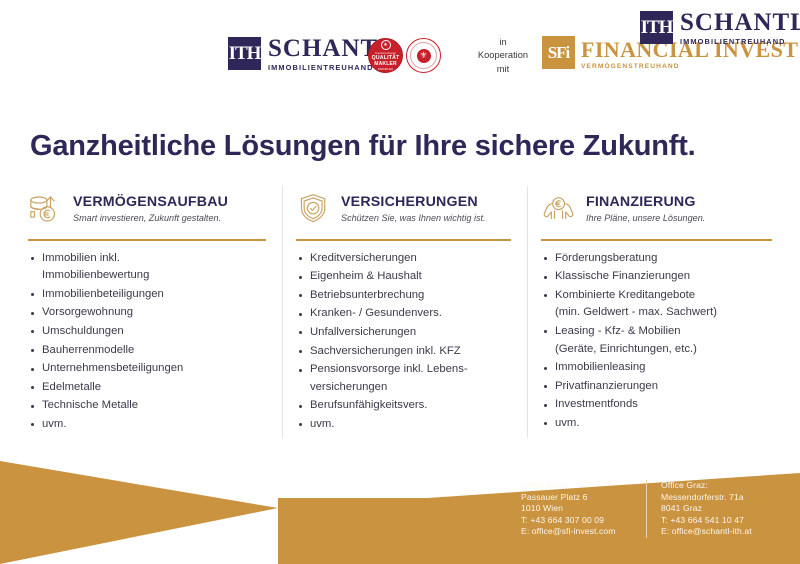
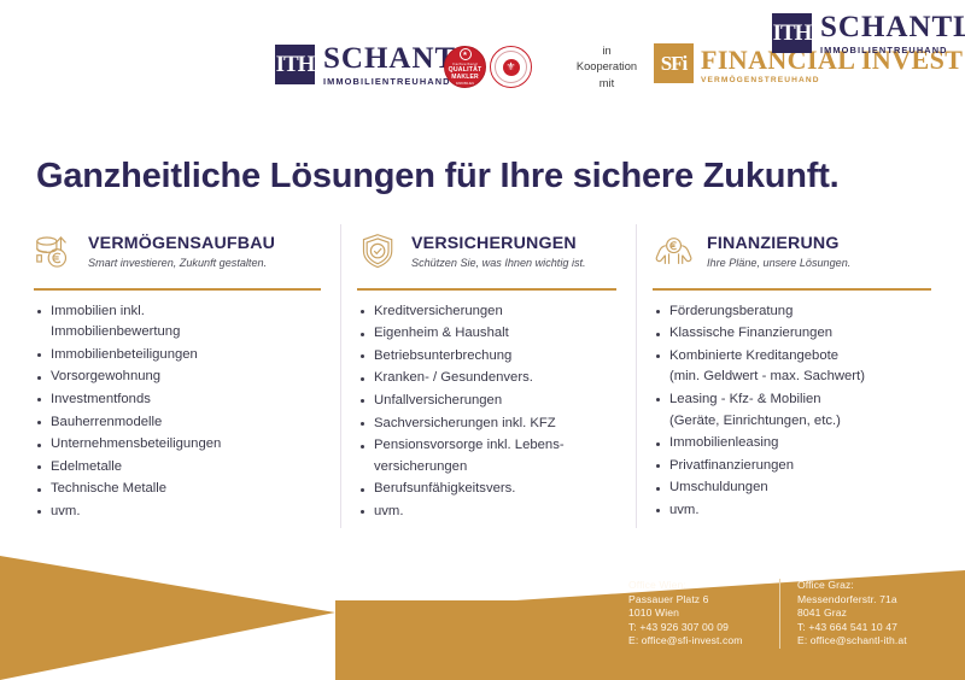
  ITH
  SCHAN
  IMMOBILIENTREUHAND
  ⚜
  in
  Kooperation
  mit
  SFi
  FINANCIAL INVEST
  ITH
  SCHANTL
  IMMOBILIENTREUHAND
  Ganzheitliche Lösungen für Ihre sichere Zukunft.
  VERMÖGENSAUFBAU
  Smart investieren, Zukunft gestalten.
  Immobilien inkl.
  Immobilienbewertung
  Immobilienbeteiligungen
  Vorsorgewohnung
- Umschuldungen
+ Investmentfonds
  Bauherrenmodelle
  Unternehmensbeteiligungen
  Edelmetalle
  Technische Metalle
  uvm.
  VERSICHERUNGEN
  Schützen Sie, was Ihnen wichtig ist.
  Kreditversicherungen
  Eigenheim & Haushalt
  Betriebsunterbrechung
  Kranken- / Gesundenvers.
  Unfallversicherungen
  Sachversicherungen inkl. KFZ
  Pensionsvorsorge inkl. Lebens-
  versicherungen
  Berufsunfähigkeitsvers.
  uvm.
  FINANZIERUNG
  Ihre Pläne, unsere Lösungen.
  Förderungsberatung
  Klassische Finanzierungen
  Kombinierte Kreditangebote
  (min. Geldwert - max. Sachwert)
  Leasing - Kfz- & Mobilien
  (Geräte, Einrichtungen, etc.)
  Immobilienleasing
  Privatfinanzierungen
- Investmentfonds
+ Umschuldungen
  uvm.
  Office Wien:
  Passauer Platz 6
  1010 Wien
- T: +43 664 307 00 09
+ T: +43 926 307 00 09
  E: office@sfi-invest.com
  Office Graz:
  Messendorferstr. 71a
  8041 Graz
  T: +43 664 541 10 47
  E: office@schantl-ith.at
